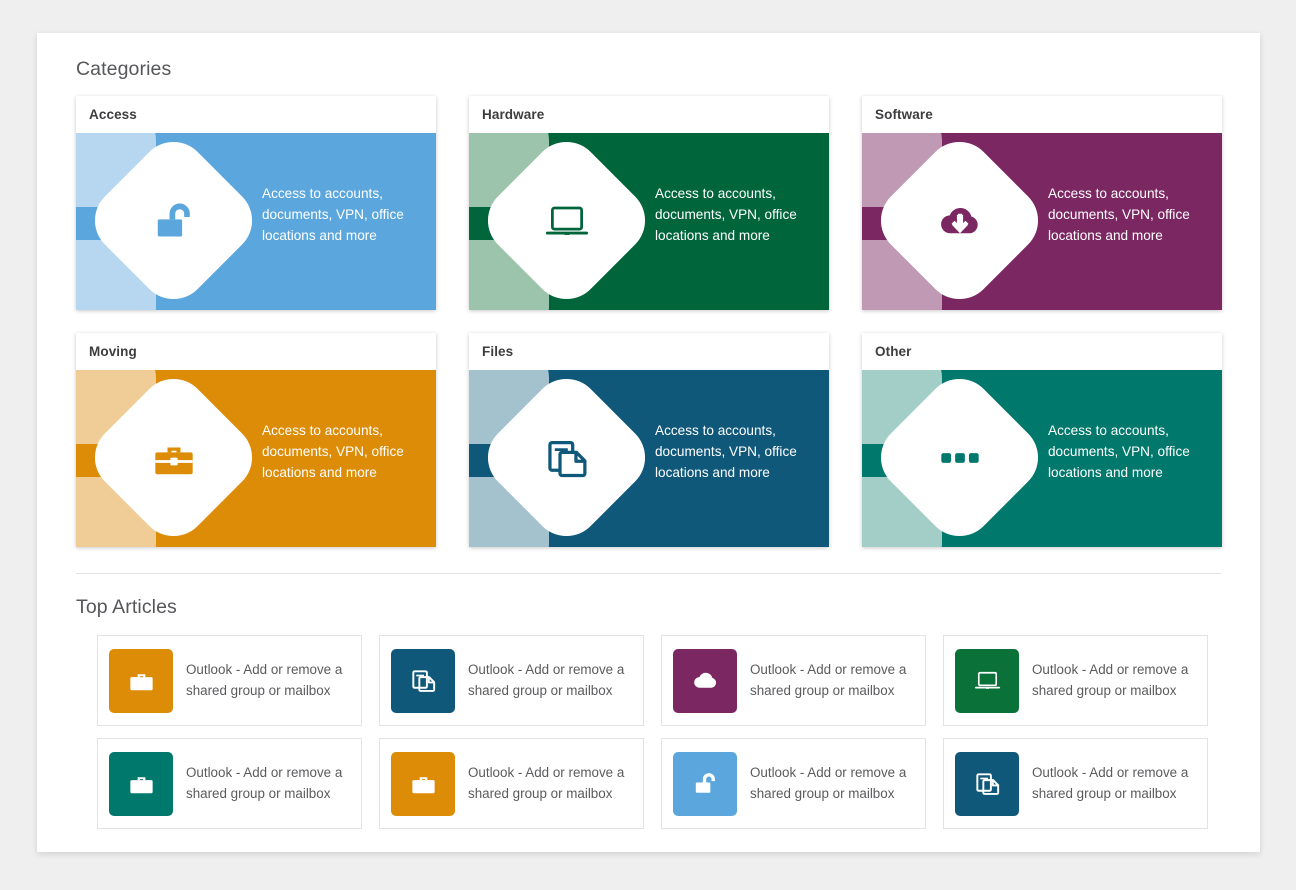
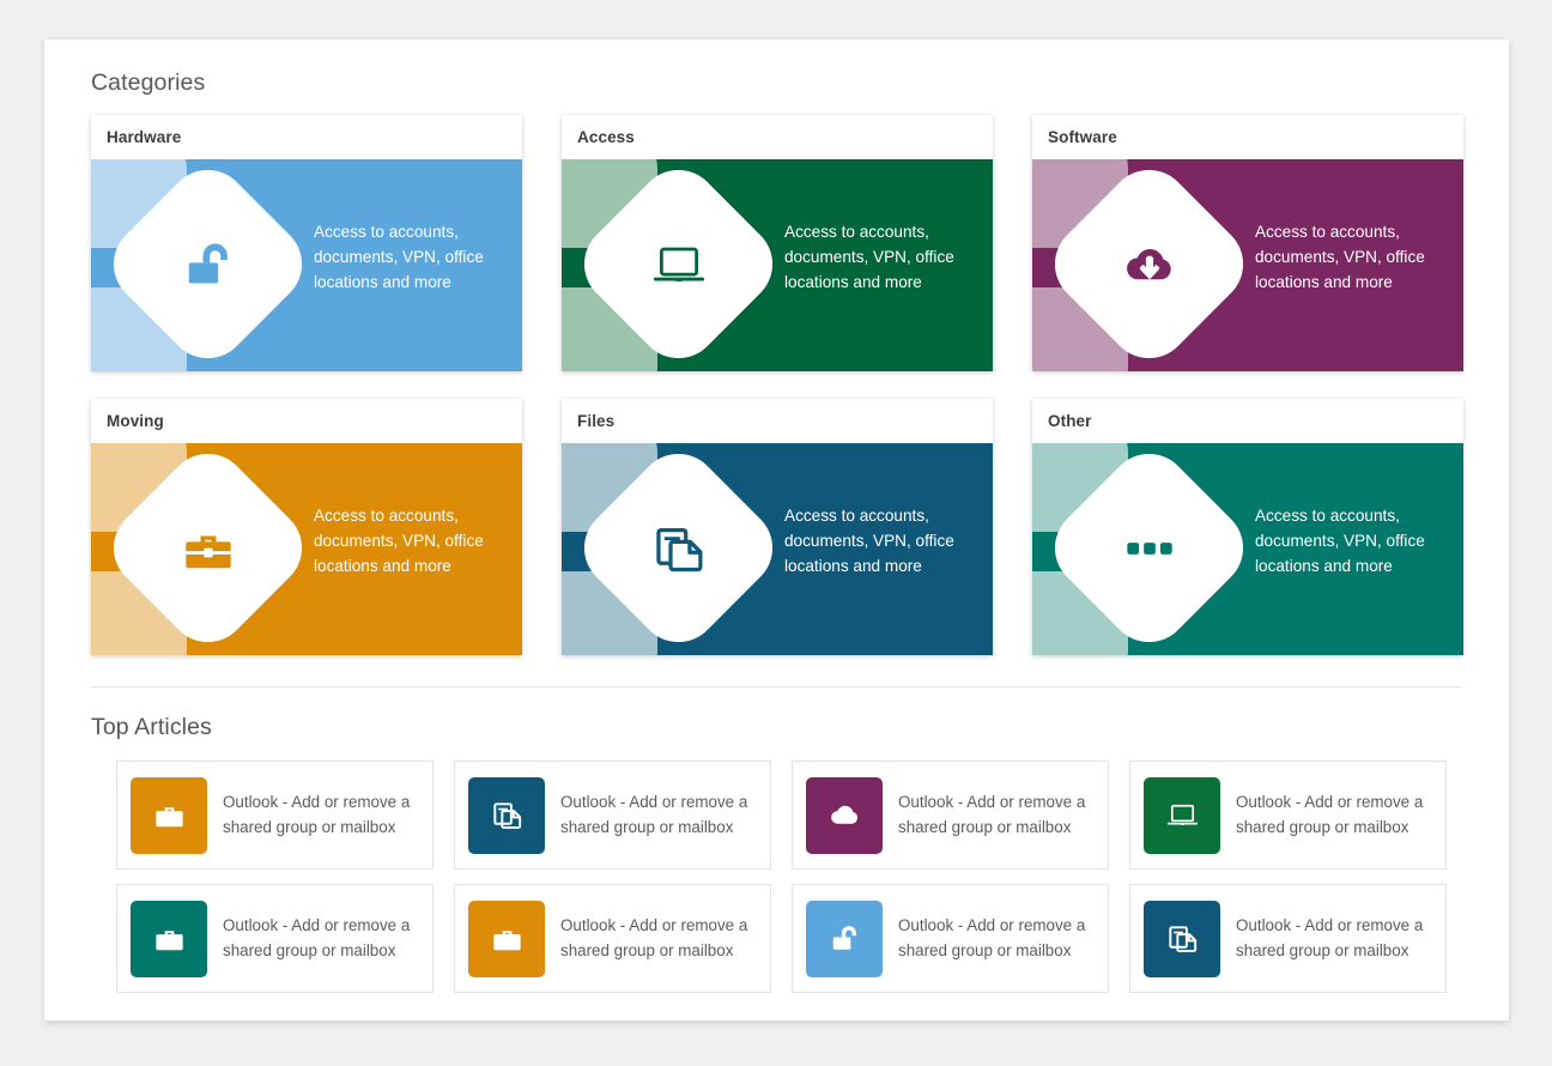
  Categories
- Access
+ Hardware
  Access to accounts, documents, VPN, office locations and more
- Hardware
+ Access
  Access to accounts, documents, VPN, office locations and more
  Software
  Access to accounts, documents, VPN, office locations and more
  Moving
  Access to accounts, documents, VPN, office locations and more
  Files
  Access to accounts, documents, VPN, office locations and more
  Other
  Access to accounts, documents, VPN, office locations and more
  Top Articles
  Outlook - Add or remove a shared group or mailbox
  Outlook - Add or remove a shared group or mailbox
  Outlook - Add or remove a shared group or mailbox
  Outlook - Add or remove a shared group or mailbox
  Outlook - Add or remove a shared group or mailbox
  Outlook - Add or remove a shared group or mailbox
  Outlook - Add or remove a shared group or mailbox
  Outlook - Add or remove a shared group or mailbox
